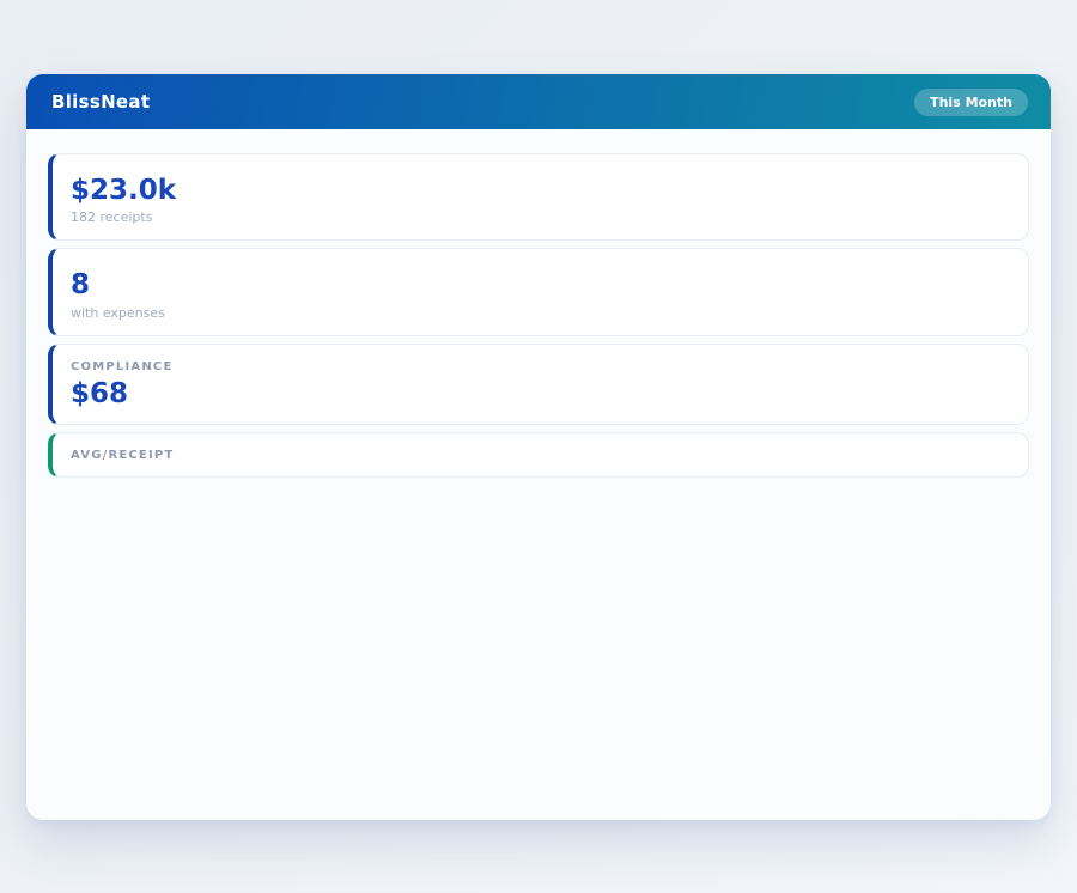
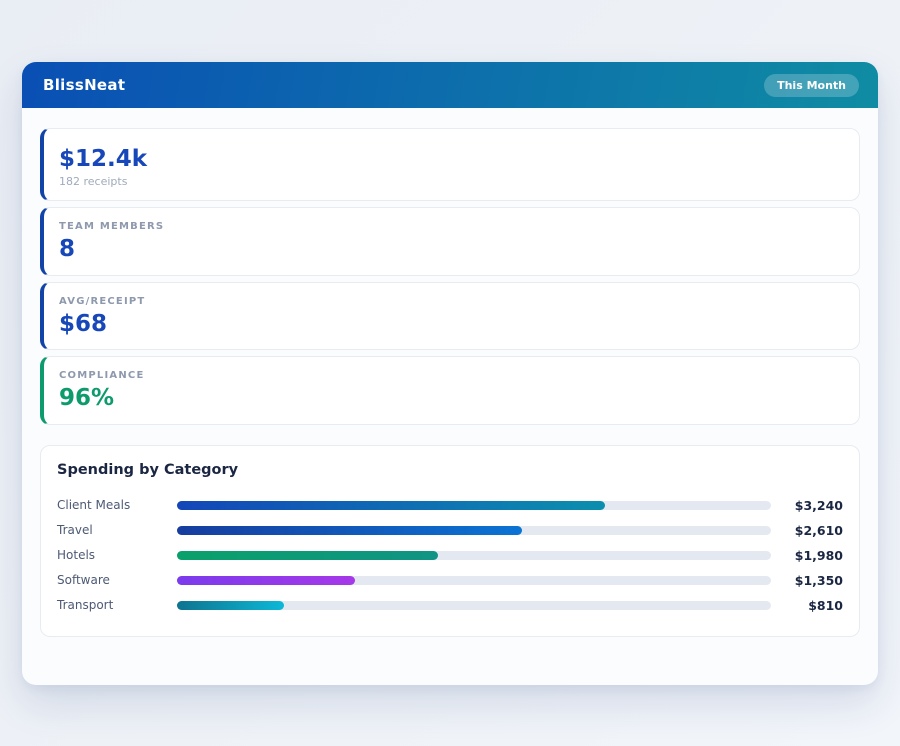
  BlissNeat
  This Month
- $23.0k
+ $12.4k
  182 receipts
+ TEAM MEMBERS
  8
- with expenses
- COMPLIANCE
+ AVG/RECEIPT
  $68
- AVG/RECEIPT
+ COMPLIANCE
+ 96%
+ Spending by Category
+ Client Meals
+ $3,240
+ Travel
+ $2,610
+ Hotels
+ $1,980
+ Software
+ $1,350
+ Transport
+ $810
